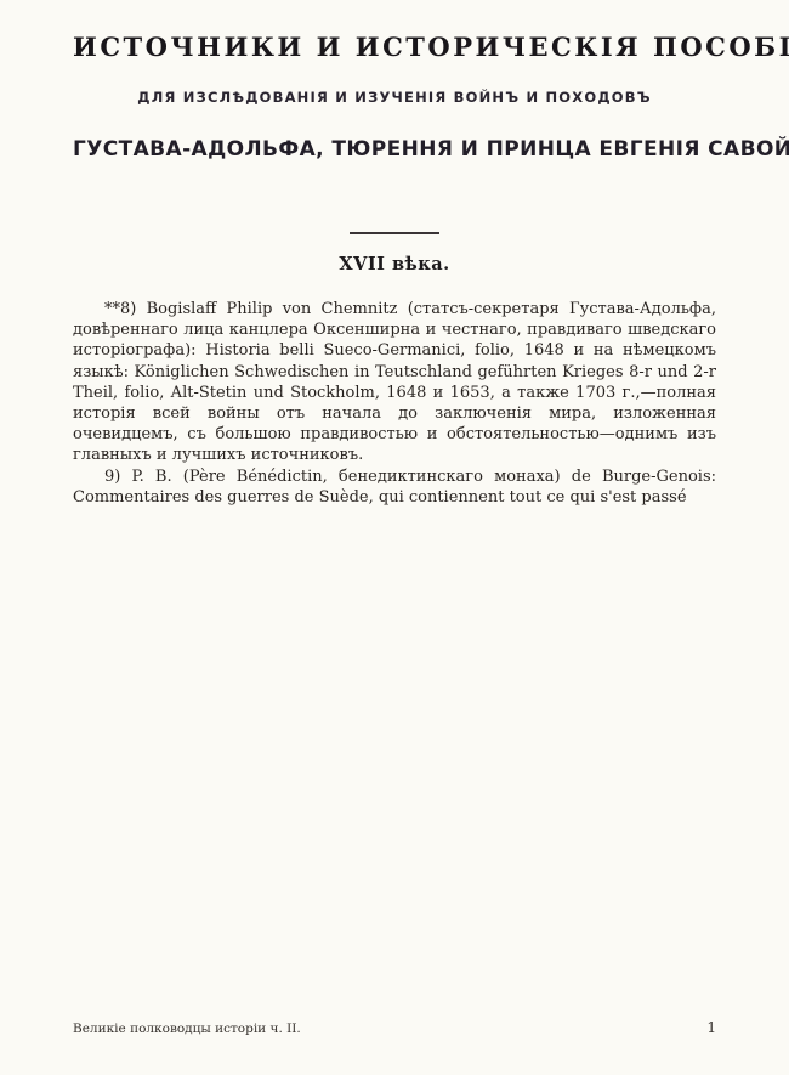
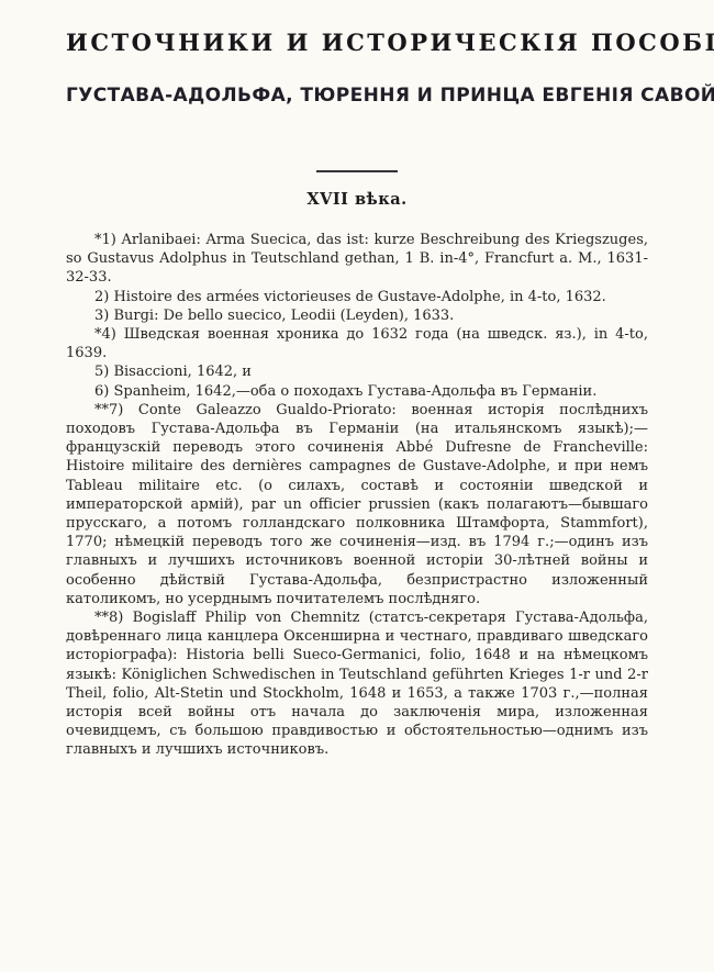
  ИСТОЧНИКИ И ИСТОРИЧЕСКІЯ ПОСОБІ
- ДЛЯ ИЗСЛѢДОВАНІЯ И ИЗУЧЕНІЯ ВОЙНЪ И ПОХОДОВЪ
  ГУСТАВА-АДОЛЬФА, ТЮРЕННЯ И ПРИНЦА ЕВГЕНІЯ САВОЙ
  XVII вѣка.
+ *1) Arlanibaei: Arma Suecica, das ist: kurze Beschreibung des Kriegszuges, so Gustavus Adolphus in Teutschland gethan, 1 B. in-4°, Francfurt a. M., 1631-32-33.
+ 2) Histoire des armées victorieuses de Gustave-Adolphe, in 4-to, 1632.
+ 3) Burgi: De bello suecico, Leodii (Leyden), 1633.
+ *4) Шведская военная хроника до 1632 года (на шведск. яз.), in 4-to, 1639.
+ 5) Bisaccioni, 1642, и
+ 6) Spanheim, 1642,—оба о походахъ Густава-Адольфа въ Германіи.
+ **7) Conte Galeazzo Gualdo-Priorato: военная исторія послѣднихъ походовъ Густава-Адольфа въ Германіи (на итальянскомъ языкѣ);—французскій переводъ этого сочиненія Abbé Dufresne de Francheville: Histoire militaire des dernières campagnes de Gustave-Adolphe, и при немъ Tableau militaire etc. (о силахъ, составѣ и состояніи шведской и императорской армій), par un officier prussien (какъ полагаютъ—бывшаго прусскаго, а потомъ голландскаго полковника Штамфорта, Stammfort), 1770; нѣмецкій переводъ того же сочиненія—изд. въ 1794 г.;—одинъ изъ главныхъ и лучшихъ источниковъ военной исторіи 30-лѣтней войны и особенно дѣйствій Густава-Адольфа, безпристрастно изложенный католикомъ, но усерднымъ почитателемъ послѣдняго.
- **8) Bogislaff Philip von Chemnitz (статсъ-секретаря Густава-Адольфа, довѣреннаго лица канцлера Оксенширна и честнаго, правдиваго шведскаго исторіографа): Historia belli Sueco-Germanici, folio, 1648 и на нѣмецкомъ языкѣ: Königlichen Schwedischen in Teutschland geführten Krieges 8-r und 2-r Theil, folio, Alt-Stetin und Stockholm, 1648 и 1653, а также 1703 г.,—полная исторія всей войны отъ начала до заключенія мира, изложенная очевидцемъ, съ большою правдивостью и обстоятельностью—однимъ изъ главныхъ и лучшихъ источниковъ.
+ **8) Bogislaff Philip von Chemnitz (статсъ-секретаря Густава-Адольфа, довѣреннаго лица канцлера Оксенширна и честнаго, правдиваго шведскаго исторіографа): Historia belli Sueco-Germanici, folio, 1648 и на нѣмецкомъ языкѣ: Königlichen Schwedischen in Teutschland geführten Krieges 1-r und 2-r Theil, folio, Alt-Stetin und Stockholm, 1648 и 1653, а также 1703 г.,—полная исторія всей войны отъ начала до заключенія мира, изложенная очевидцемъ, съ большою правдивостью и обстоятельностью—однимъ изъ главныхъ и лучшихъ источниковъ.
- 9) P. B. (Père Bénédictin, бенедиктинскаго монаха) de Burge-Genois: Commentaires des guerres de Suède, qui contiennent tout ce qui s'est passé
- Великіе полководцы исторіи ч. II.
- 1
